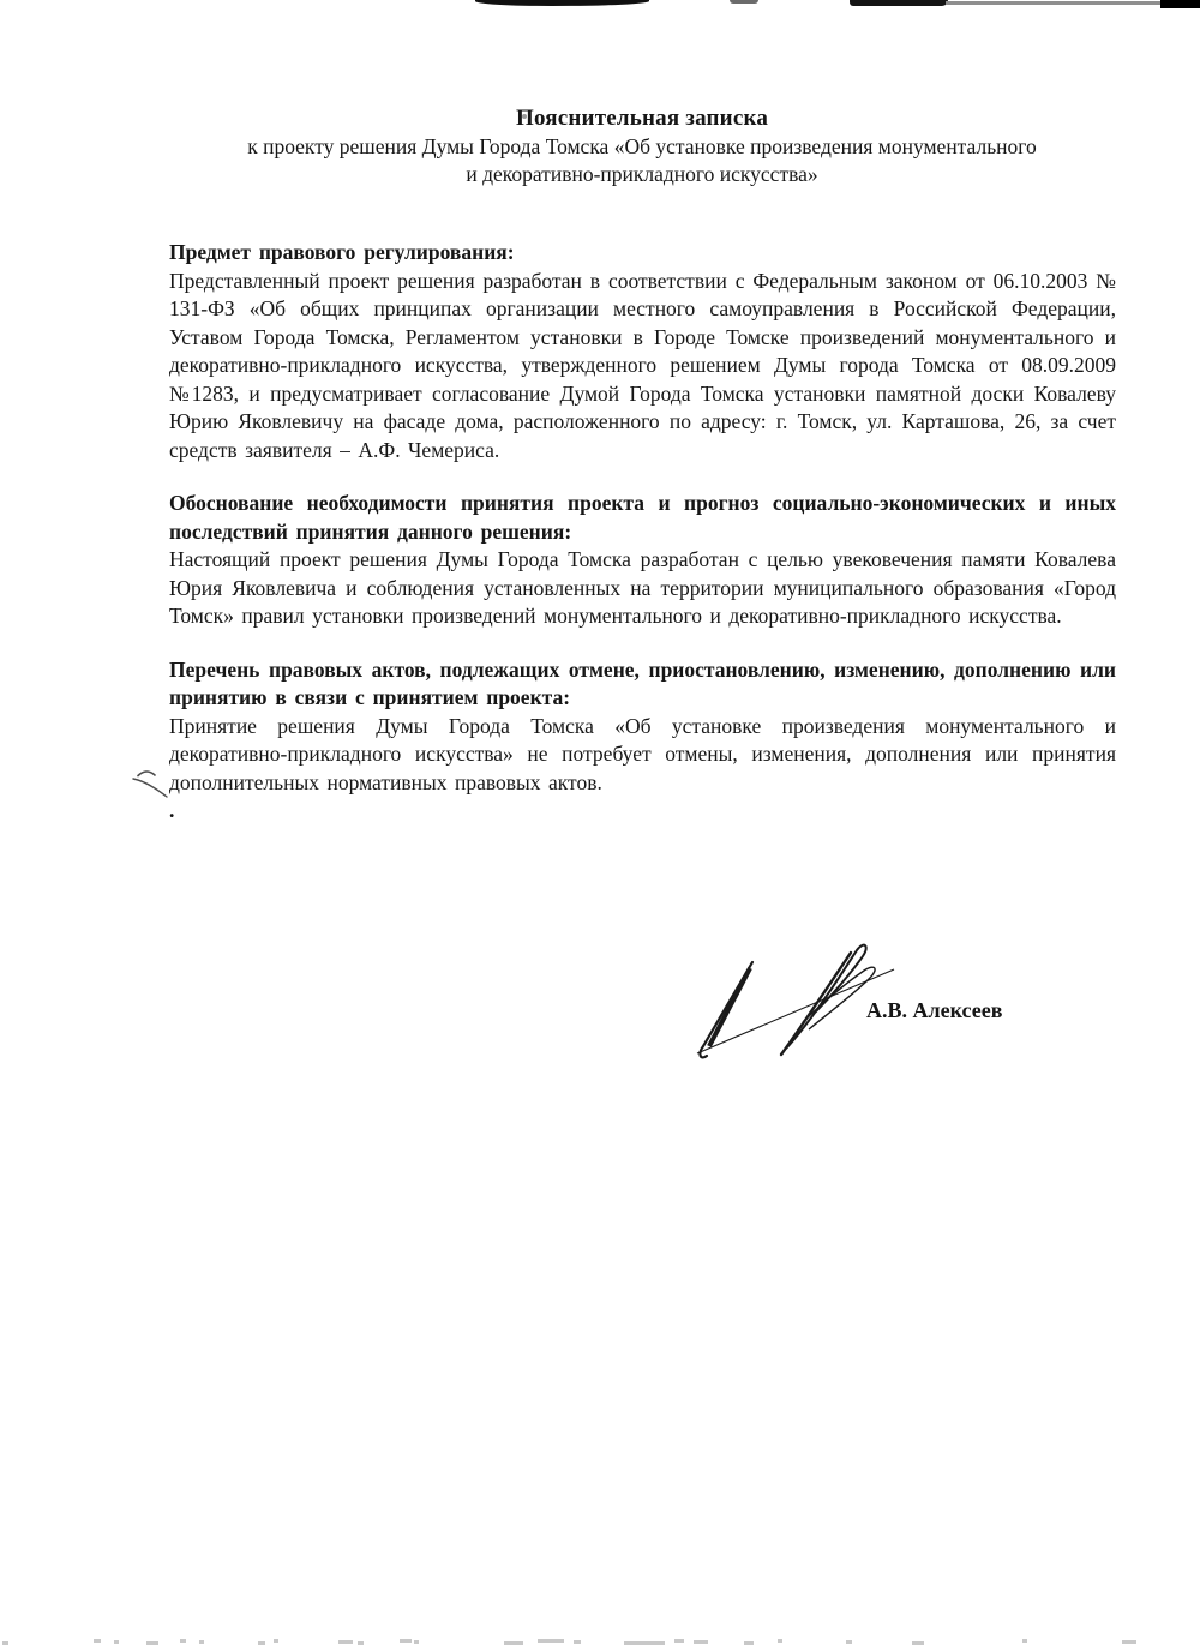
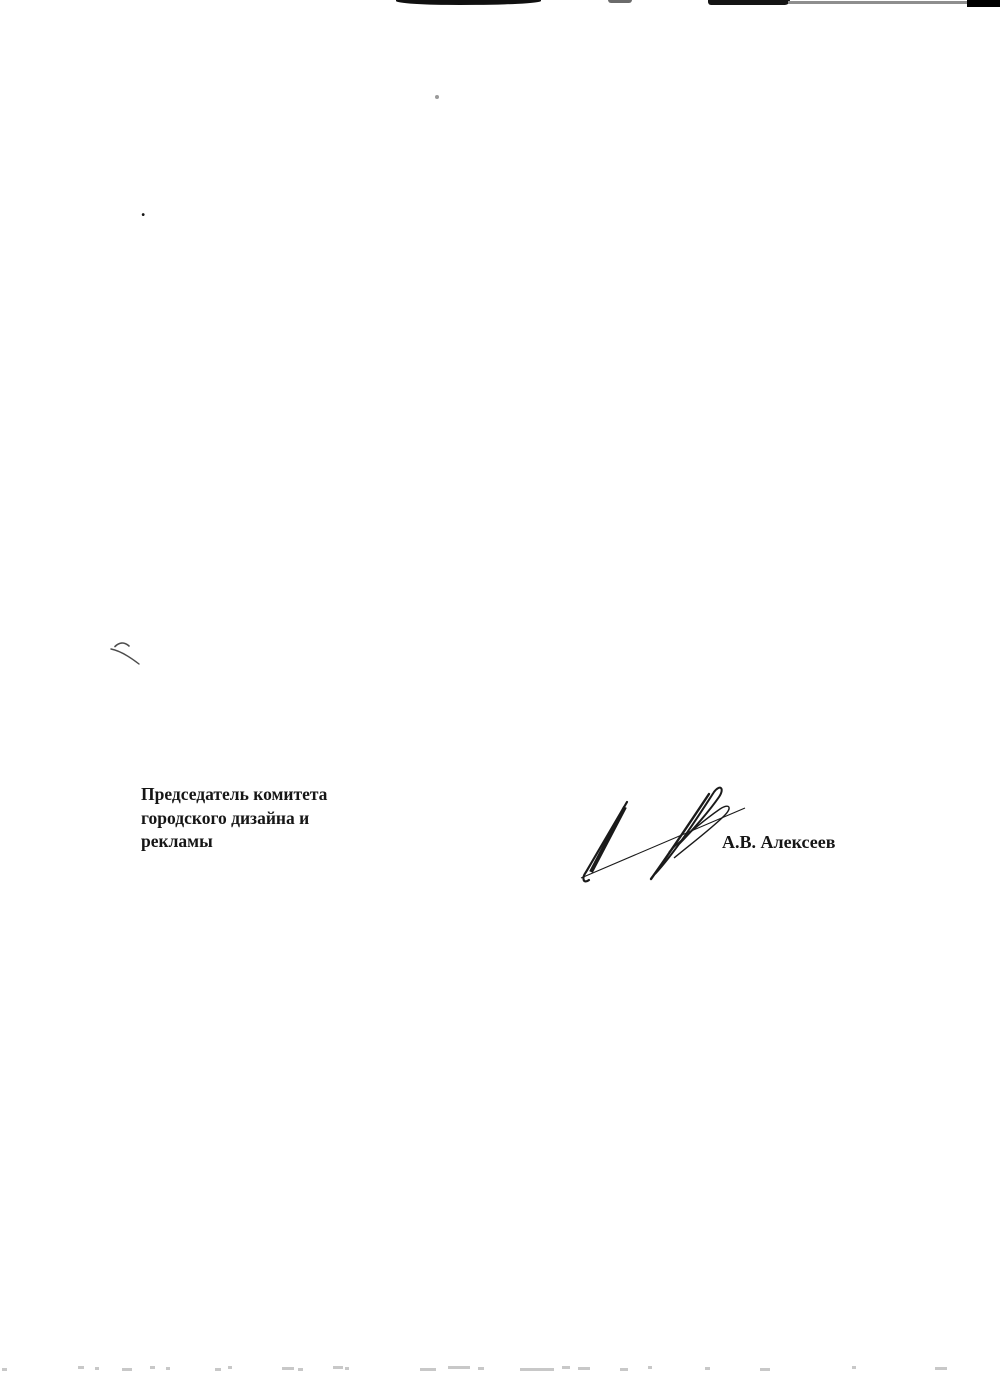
- Пояснительная записка
- к проекту решения Думы Города Томска «Об установке произведения монументального
- и декоративно-прикладного искусства»
- Предмет правового регулирования:
- Представленный проект решения разработан в соответствии с Федеральным законом от 06.10.2003 № 131-ФЗ «Об общих принципах организации местного самоуправления в Российской Федерации, Уставом Города Томска, Регламентом установки в Городе Томске произведений монументального и декоративно-прикладного искусства, утвержденного решением Думы города Томска от 08.09.2009 №1283, и предусматривает согласование Думой Города Томска установки памятной доски Ковалеву Юрию Яковлевичу на фасаде дома, расположенного по адресу: г. Томск, ул. Карташова, 26, за счет средств заявителя – А.Ф. Чемериса.
- Обоснование необходимости принятия проекта и прогноз социально-экономических и иных последствий принятия данного решения:
- Настоящий проект решения Думы Города Томска разработан с целью увековечения памяти Ковалева Юрия Яковлевича и соблюдения установленных на территории муниципального образования «Город Томск» правил установки произведений монументального и декоративно-прикладного искусства.
- Перечень правовых актов, подлежащих отмене, приостановлению, изменению, дополнению или принятию в связи с принятием проекта:
- Принятие решения Думы Города Томска «Об установке произведения монументального и декоративно-прикладного искусства» не потребует отмены, изменения, дополнения или принятия дополнительных нормативных правовых актов.
  .
+ Председатель комитета
+ городского дизайна и
+ рекламы
  А.В. Алексеев
